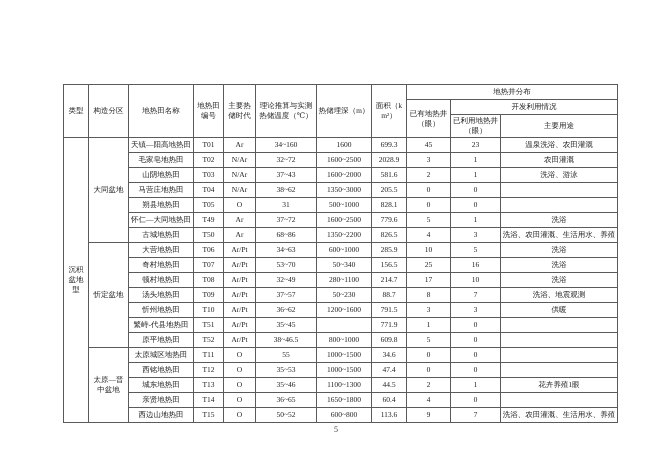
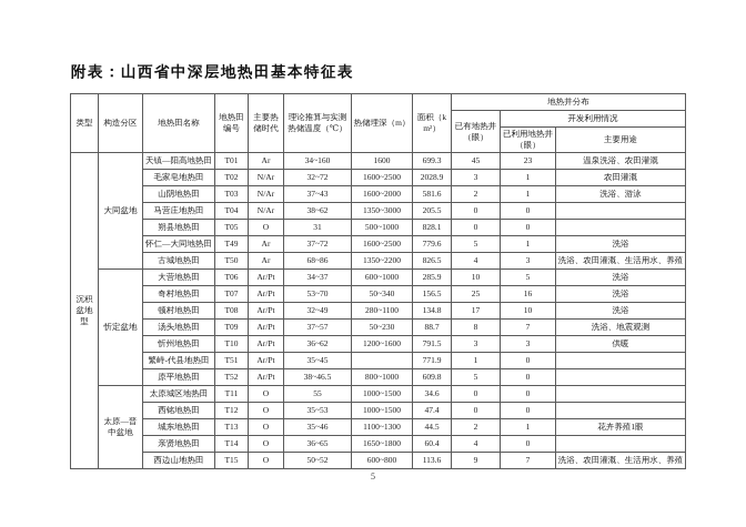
+ 附表：山西省中深层地热田基本特征表
  类型	构造分区	地热田名称	地热田编号	主要热储时代	理论推算与实测热储温度（℃）	热储埋深（m）	面积（km²）	地热井分布
  已有地热井（眼）	开发利用情况
  已利用地热井（眼）	主要用途
  沉积盆地型	大同盆地	天镇—阳高地热田	T01	Ar	34~160	1600	699.3	45	23	温泉洗浴、农田灌溉
  毛家皂地热田	T02	N/Ar	32~72	1600~2500	2028.9	3	1	农田灌溉
  山阴地热田	T03	N/Ar	37~43	1600~2000	581.6	2	1	洗浴、游泳
  马营庄地热田	T04	N/Ar	38~62	1350~3000	205.5	0	0
  朔县地热田	T05	O	31	500~1000	828.1	0	0
  怀仁—大同地热田	T49	Ar	37~72	1600~2500	779.6	5	1	洗浴
  古城地热田	T50	Ar	68~86	1350~2200	826.5	4	3	洗浴、农田灌溉、生活用水、养殖
- 忻定盆地	大营地热田	T06	Ar/Pt	34~63	600~1000	285.9	10	5	洗浴
+ 忻定盆地	大营地热田	T06	Ar/Pt	34~37	600~1000	285.9	10	5	洗浴
  奇村地热田	T07	Ar/Pt	53~70	50~340	156.5	25	16	洗浴
- 顿村地热田	T08	Ar/Pt	32~49	280~1100	214.7	17	10	洗浴
+ 顿村地热田	T08	Ar/Pt	32~49	280~1100	134.8	17	10	洗浴
  汤头地热田	T09	Ar/Pt	37~57	50~230	88.7	8	7	洗浴、地震观测
  忻州地热田	T10	Ar/Pt	36~62	1200~1600	791.5	3	3	供暖
  繁峙-代县地热田	T51	Ar/Pt	35~45		771.9	1	0
  原平地热田	T52	Ar/Pt	38~46.5	800~1000	609.8	5	0
  太原—晋中盆地	太原城区地热田	T11	O	55	1000~1500	34.6	0	0
  西铭地热田	T12	O	35~53	1000~1500	47.4	0	0
  城东地热田	T13	O	35~46	1100~1300	44.5	2	1	花卉养殖1眼
  亲贤地热田	T14	O	36~65	1650~1800	60.4	4	0
  西边山地热田	T15	O	50~52	600~800	113.6	9	7	洗浴、农田灌溉、生活用水、养殖
  5
